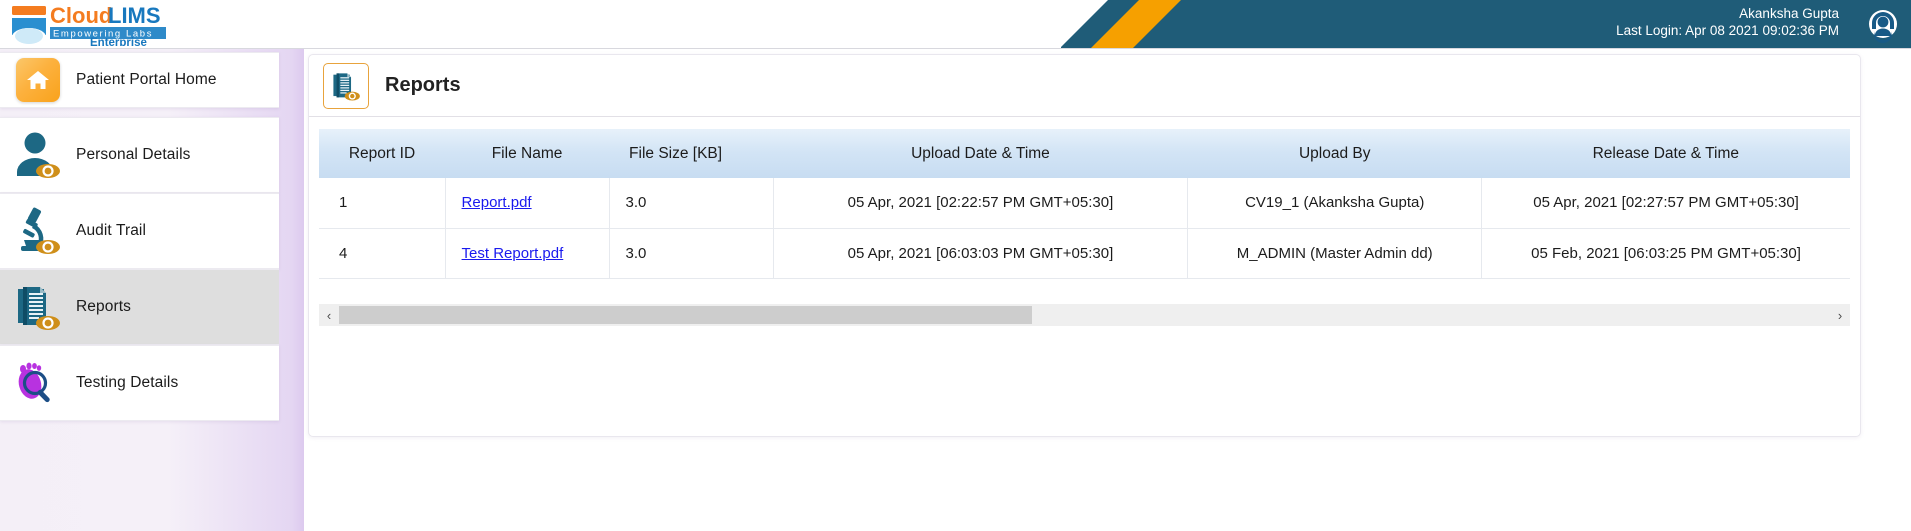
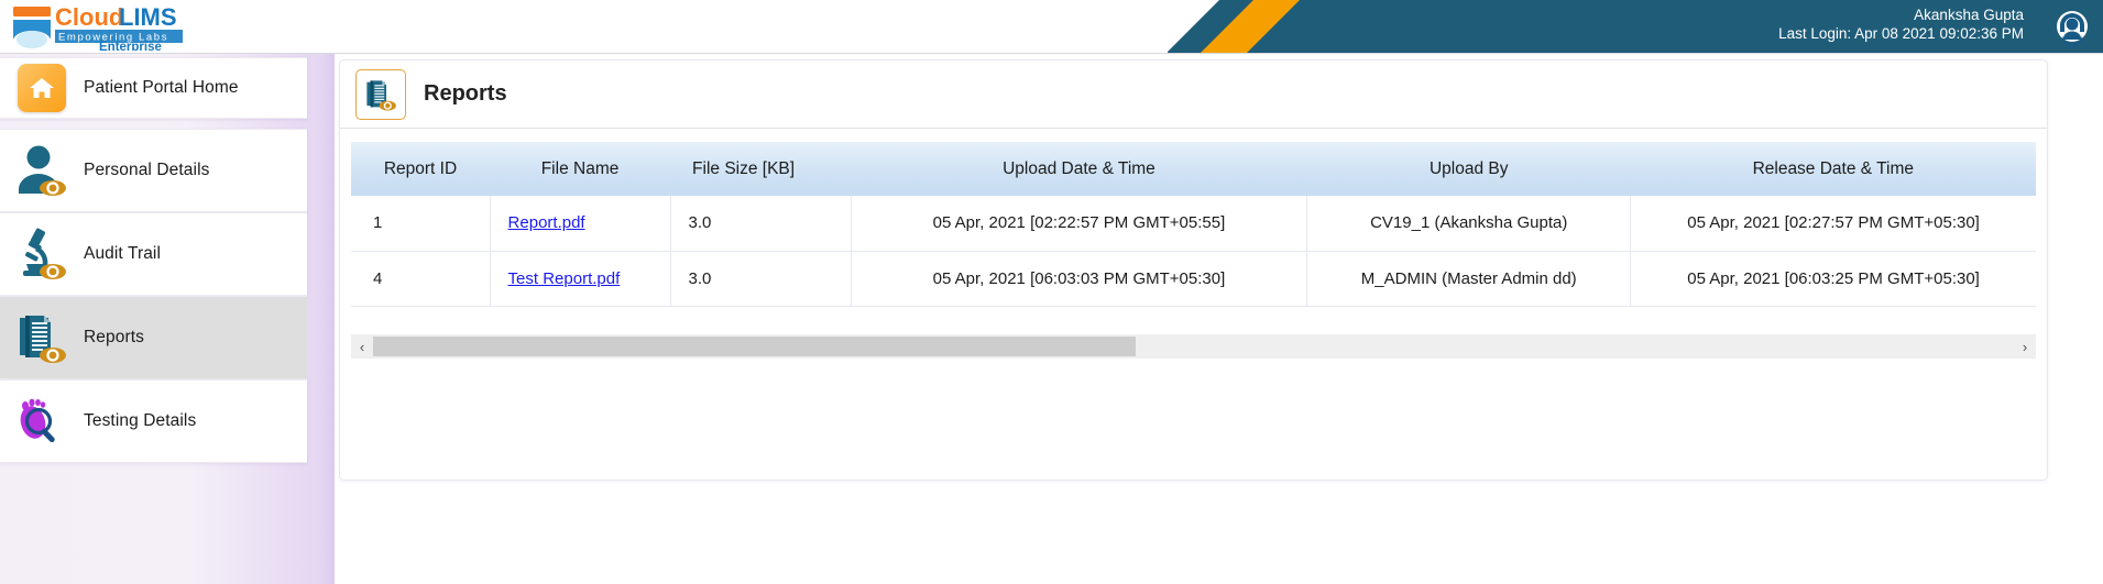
  Cloud
  LIMS
  Empowering Labs
  Enterprise
  Akanksha Gupta
  Last Login: Apr 08 2021 09:02:36 PM
  Patient Portal Home
  Personal Details
  Audit Trail
  Reports
  Testing Details
  Reports
  Report ID	File Name	File Size [KB]	Upload Date & Time	Upload By	Release Date & Time
- 1	Report.pdf	3.0	05 Apr, 2021 [02:22:57 PM GMT+05:30]	CV19_1 (Akanksha Gupta)	05 Apr, 2021 [02:27:57 PM GMT+05:30]
+ 1	Report.pdf	3.0	05 Apr, 2021 [02:22:57 PM GMT+05:55]	CV19_1 (Akanksha Gupta)	05 Apr, 2021 [02:27:57 PM GMT+05:30]
- 4	Test Report.pdf	3.0	05 Apr, 2021 [06:03:03 PM GMT+05:30]	M_ADMIN (Master Admin dd)	05 Feb, 2021 [06:03:25 PM GMT+05:30]
+ 4	Test Report.pdf	3.0	05 Apr, 2021 [06:03:03 PM GMT+05:30]	M_ADMIN (Master Admin dd)	05 Apr, 2021 [06:03:25 PM GMT+05:30]
  ‹
  ›
